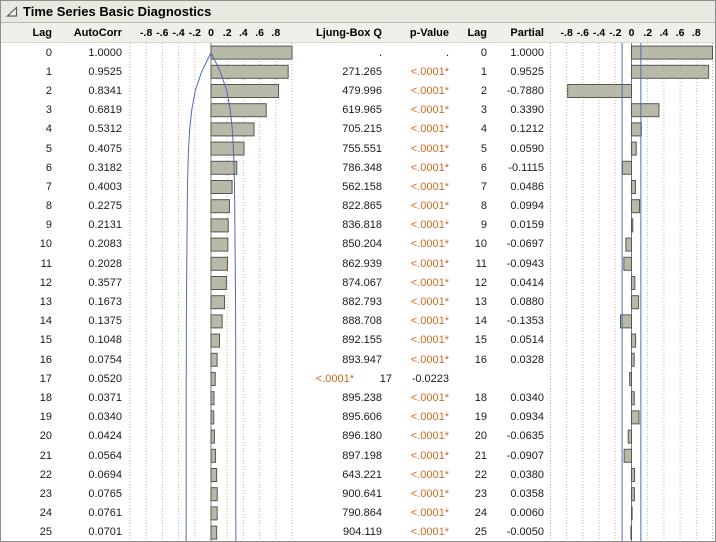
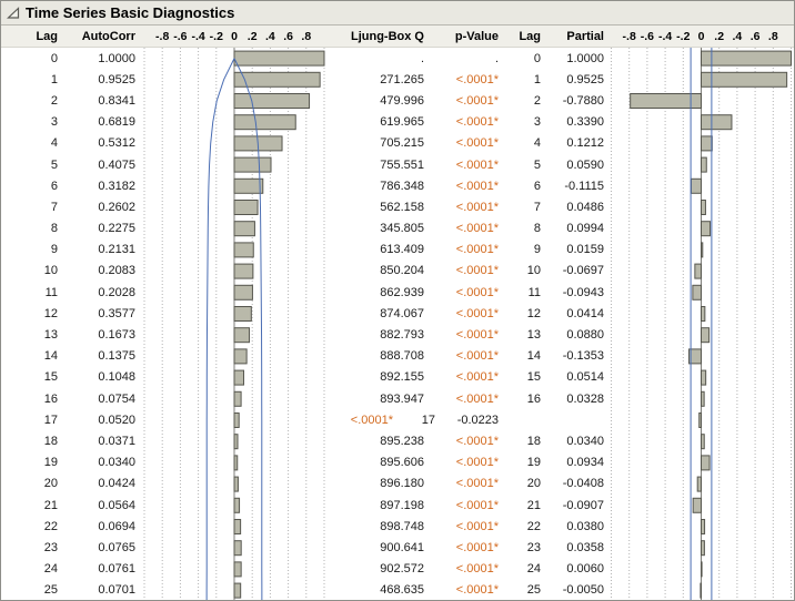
  Time Series Basic Diagnostics
  Lag
  AutoCorr
  -.8
  -.6
  -.4
  -.2
  0
  .2
  .4
  .6
  .8
  Ljung-Box Q
  p-Value
  Lag
  Partial
  -.8
  -.6
  -.4
  -.2
  0
  .2
  .4
  .6
  .8
  0
  1.0000
  .
  .
  0
  1.0000
  1
  0.9525
  271.265
  <.0001*
  1
  0.9525
  2
  0.8341
  479.996
  <.0001*
  2
  -0.7880
  3
  0.6819
  619.965
  <.0001*
  3
  0.3390
  4
  0.5312
  705.215
  <.0001*
  4
  0.1212
  5
  0.4075
  755.551
  <.0001*
  5
  0.0590
  6
  0.3182
  786.348
  <.0001*
  6
  -0.1115
  7
- 0.4003
+ 0.2602
  562.158
  <.0001*
  7
  0.0486
  8
  0.2275
- 822.865
+ 345.805
  <.0001*
  8
  0.0994
  9
  0.2131
- 836.818
+ 613.409
  <.0001*
  9
  0.0159
  10
  0.2083
  850.204
  <.0001*
  10
  -0.0697
  11
  0.2028
  862.939
  <.0001*
  11
  -0.0943
  12
  0.3577
  874.067
  <.0001*
  12
  0.0414
  13
  0.1673
  882.793
  <.0001*
  13
  0.0880
  14
  0.1375
  888.708
  <.0001*
  14
  -0.1353
  15
  0.1048
  892.155
  <.0001*
  15
  0.0514
  16
  0.0754
  893.947
  <.0001*
  16
  0.0328
  17
  0.0520
  <.0001*
  17
  -0.0223
  18
  0.0371
  895.238
  <.0001*
  18
  0.0340
  19
  0.0340
  895.606
  <.0001*
  19
  0.0934
  20
  0.0424
  896.180
  <.0001*
  20
- -0.0635
+ -0.0408
  21
  0.0564
  897.198
  <.0001*
  21
  -0.0907
  22
  0.0694
- 643.221
+ 898.748
  <.0001*
  22
  0.0380
  23
  0.0765
  900.641
  <.0001*
  23
  0.0358
  24
  0.0761
- 790.864
+ 902.572
  <.0001*
  24
  0.0060
  25
  0.0701
- 904.119
+ 468.635
  <.0001*
  25
  -0.0050
